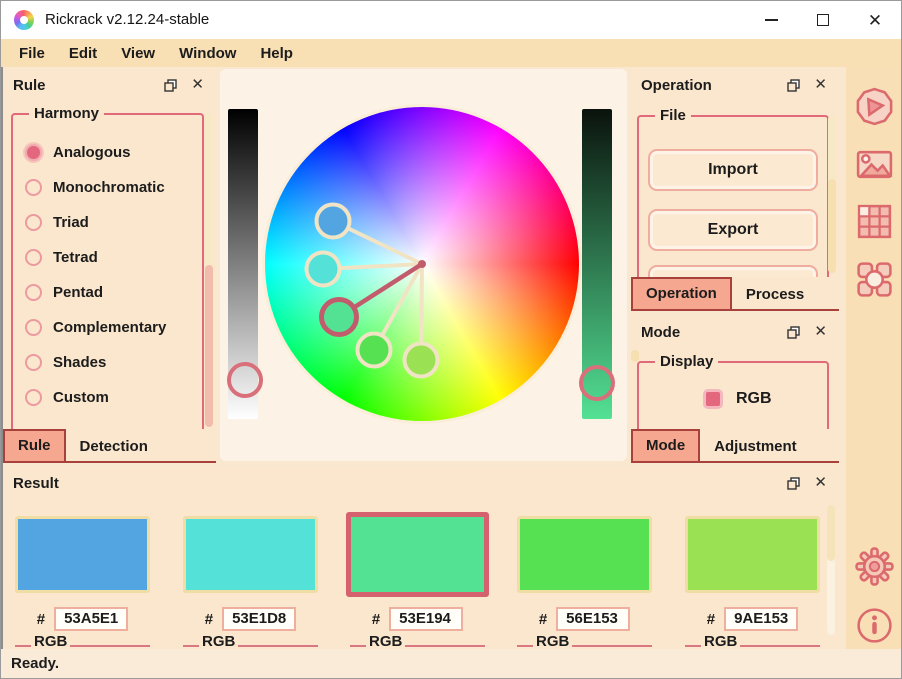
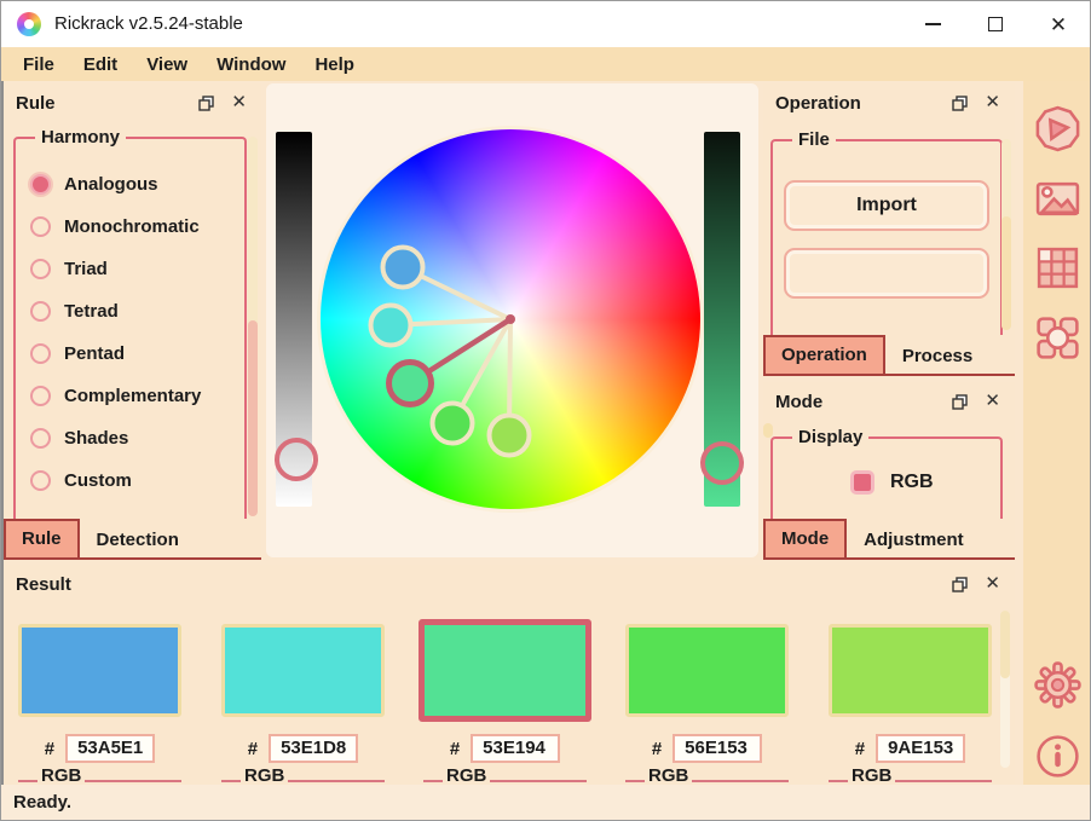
- Rickrack v2.12.24-stable
+ Rickrack v2.5.24-stable
  ✕
  File
  Edit
  View
  Window
  Help
  Rule
  ✕
  Harmony
  Analogous
  Monochromatic
  Triad
  Tetrad
  Pentad
  Complementary
  Shades
  Custom
  Rule
  Detection
  Operation
  ✕
  File
  Import
- Export
  Operation
  Process
  Mode
  ✕
  Display
  RGB
  Mode
  Adjustment
  Result
  ✕
  #
  53A5E1
  RGB
  #
  53E1D8
  RGB
  #
  53E194
  RGB
  #
  56E153
  RGB
  #
  9AE153
  RGB
  Ready.
